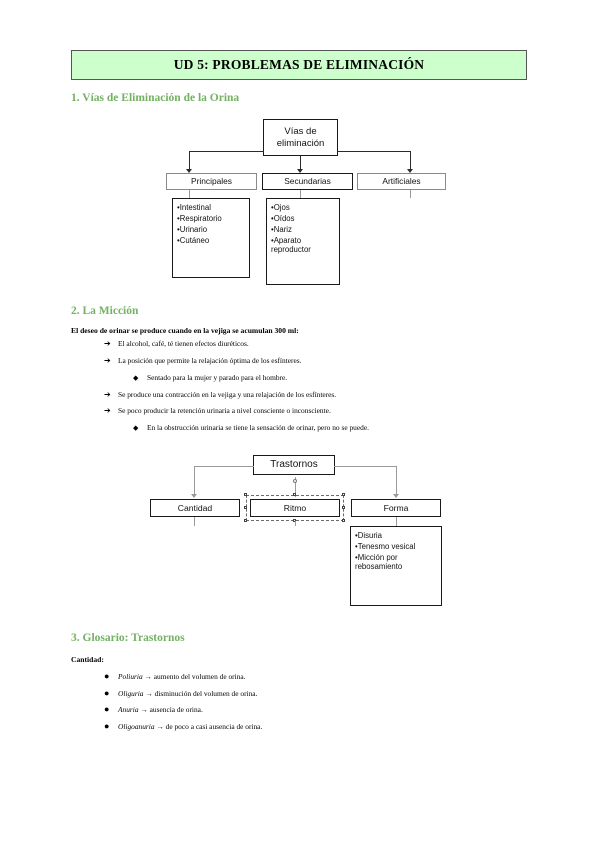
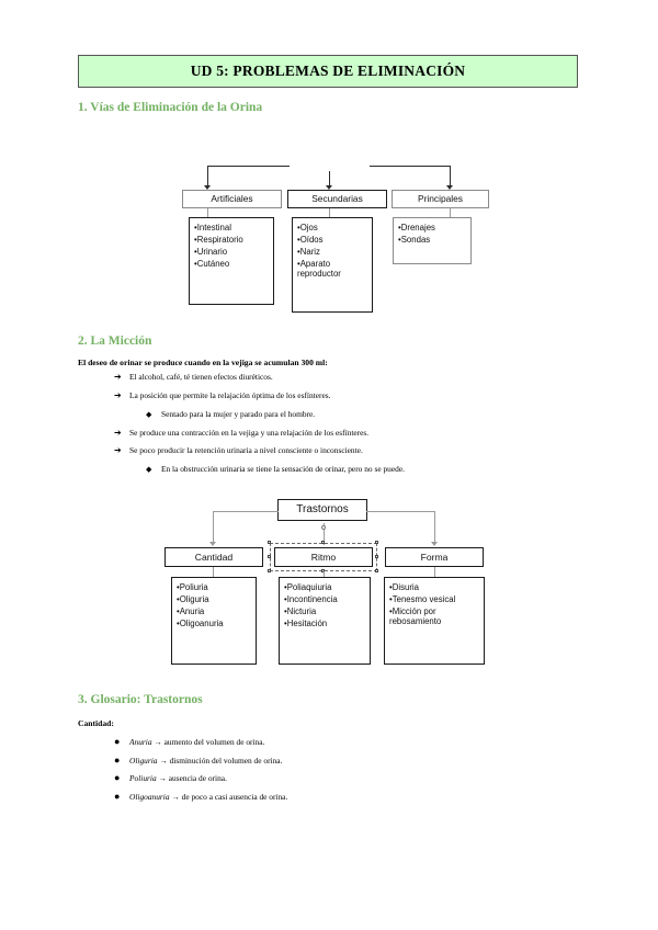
  UD 5: PROBLEMAS DE ELIMINACIÓN
  1. Vías de Eliminación de la Orina
- Vías de
- eliminación
- Principales
+ Artificiales
  Secundarias
- Artificiales
+ Principales
  •Intestinal
  •Respiratorio
  •Urinario
  •Cutáneo
  •Ojos
  •Oídos
  •Nariz
  •Aparato reproductor
+ •Drenajes
+ •Sondas
  2. La Micción
  El deseo de orinar se produce cuando en la vejiga se acumulan 300 ml:
  ➔
  El alcohol, café, té tienen efectos diuréticos.
  ➔
  La posición que permite la relajación óptima de los esfínteres.
  ◆
  Sentado para la mujer y parado para el hombre.
  ➔
  Se produce una contracción en la vejiga y una relajación de los esfínteres.
  ➔
  Se poco producir la retención urinaria a nivel consciente o inconsciente.
  ◆
  En la obstrucción urinaria se tiene la sensación de orinar, pero no se puede.
  Trastornos
  Cantidad
  Ritmo
  Forma
+ •Poliuria
+ •Oliguria
+ •Anuria
+ •Oligoanuria
+ •Poliaquiuria
+ •Incontinencia
+ •Nicturia
+ •Hesitación
  •Disuria
  •Tenesmo vesical
  •Micción por rebosamiento
  3. Glosario: Trastornos
  Cantidad:
  ●
- Poliuria → aumento del volumen de orina.
+ Anuria → aumento del volumen de orina.
  ●
  Oliguria → disminución del volumen de orina.
  ●
- Anuria → ausencia de orina.
+ Poliuria → ausencia de orina.
  ●
  Oligoanuria → de poco a casi ausencia de orina.
